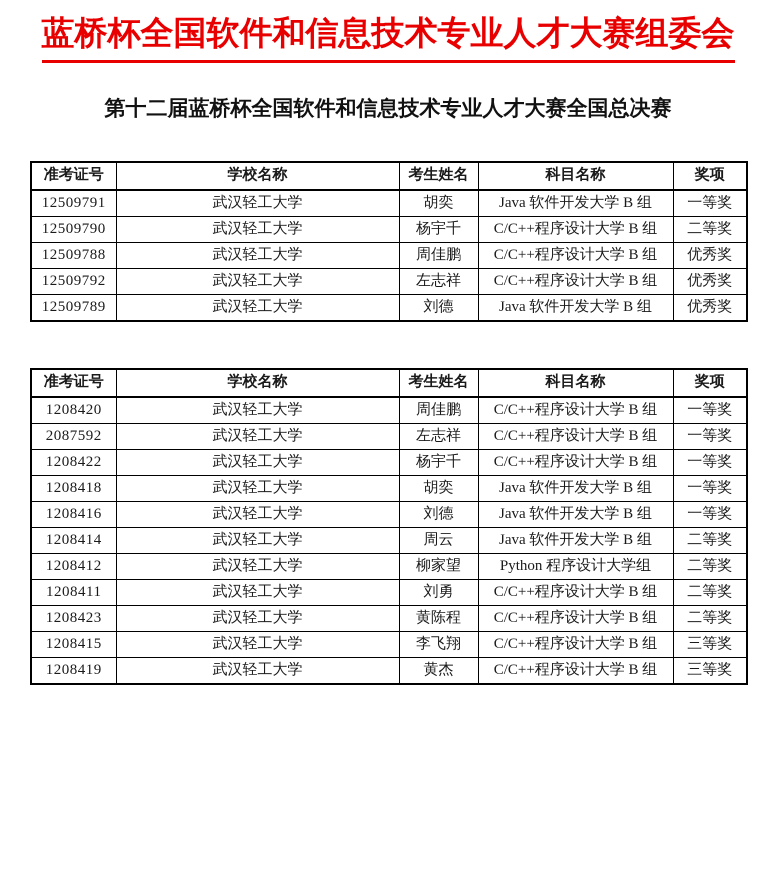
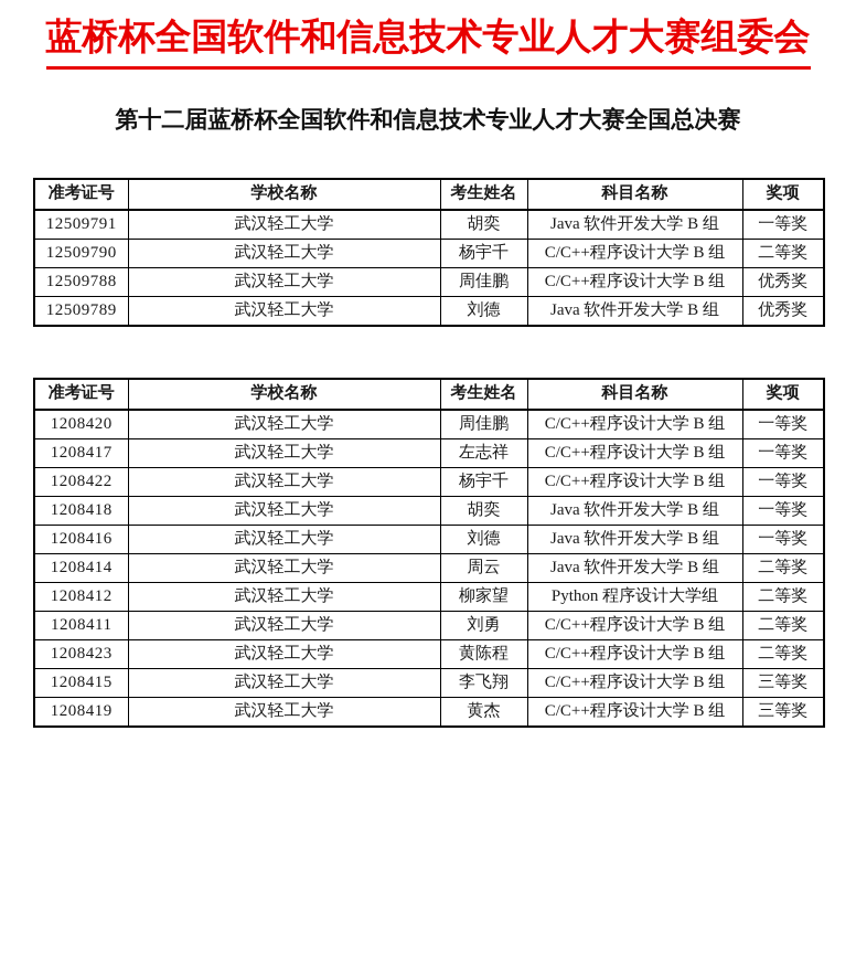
  蓝桥杯全国软件和信息技术专业人才大赛组委会
  第十二届蓝桥杯全国软件和信息技术专业人才大赛全国总决赛
  准考证号	学校名称	考生姓名	科目名称	奖项
  12509791	武汉轻工大学	胡奕	Java 软件开发大学 B 组	一等奖
  12509790	武汉轻工大学	杨宇千	C/C++程序设计大学 B 组	二等奖
  12509788	武汉轻工大学	周佳鹏	C/C++程序设计大学 B 组	优秀奖
- 12509792	武汉轻工大学	左志祥	C/C++程序设计大学 B 组	优秀奖
  12509789	武汉轻工大学	刘德	Java 软件开发大学 B 组	优秀奖
  准考证号	学校名称	考生姓名	科目名称	奖项
  1208420	武汉轻工大学	周佳鹏	C/C++程序设计大学 B 组	一等奖
- 2087592	武汉轻工大学	左志祥	C/C++程序设计大学 B 组	一等奖
+ 1208417	武汉轻工大学	左志祥	C/C++程序设计大学 B 组	一等奖
  1208422	武汉轻工大学	杨宇千	C/C++程序设计大学 B 组	一等奖
  1208418	武汉轻工大学	胡奕	Java 软件开发大学 B 组	一等奖
  1208416	武汉轻工大学	刘德	Java 软件开发大学 B 组	一等奖
  1208414	武汉轻工大学	周云	Java 软件开发大学 B 组	二等奖
  1208412	武汉轻工大学	柳家望	Python 程序设计大学组	二等奖
  1208411	武汉轻工大学	刘勇	C/C++程序设计大学 B 组	二等奖
  1208423	武汉轻工大学	黄陈程	C/C++程序设计大学 B 组	二等奖
  1208415	武汉轻工大学	李飞翔	C/C++程序设计大学 B 组	三等奖
  1208419	武汉轻工大学	黄杰	C/C++程序设计大学 B 组	三等奖
